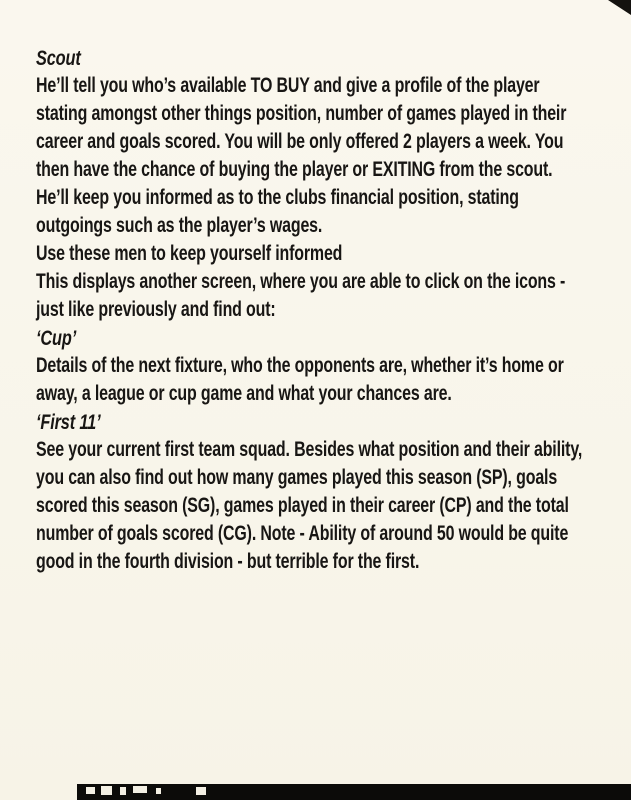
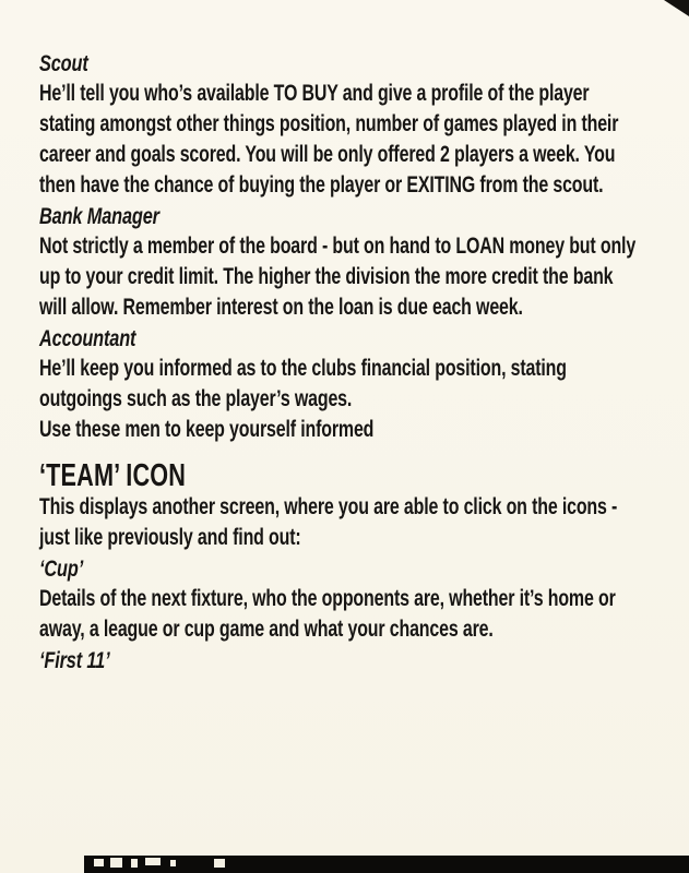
  Scout
  He’ll tell you who’s available TO BUY and give a profile of the player
  stating amongst other things position, number of games played in their
  career and goals scored. You will be only offered 2 players a week. You
  then have the chance of buying the player or EXITING from the scout.
+ Bank Manager
+ Not strictly a member of the board - but on hand to LOAN money but only
+ up to your credit limit. The higher the division the more credit the bank
+ will allow. Remember interest on the loan is due each week.
+ Accountant
  He’ll keep you informed as to the clubs financial position, stating
  outgoings such as the player’s wages.
  Use these men to keep yourself informed
+ ‘TEAM’ ICON
  This displays another screen, where you are able to click on the icons -
  just like previously and find out:
  ‘Cup’
  Details of the next fixture, who the opponents are, whether it’s home or
  away, a league or cup game and what your chances are.
  ‘First 11’
- See your current first team squad. Besides what position and their ability,
- you can also find out how many games played this season (SP), goals
- scored this season (SG), games played in their career (CP) and the total
- number of goals scored (CG). Note - Ability of around 50 would be quite
- good in the fourth division - but terrible for the first.
